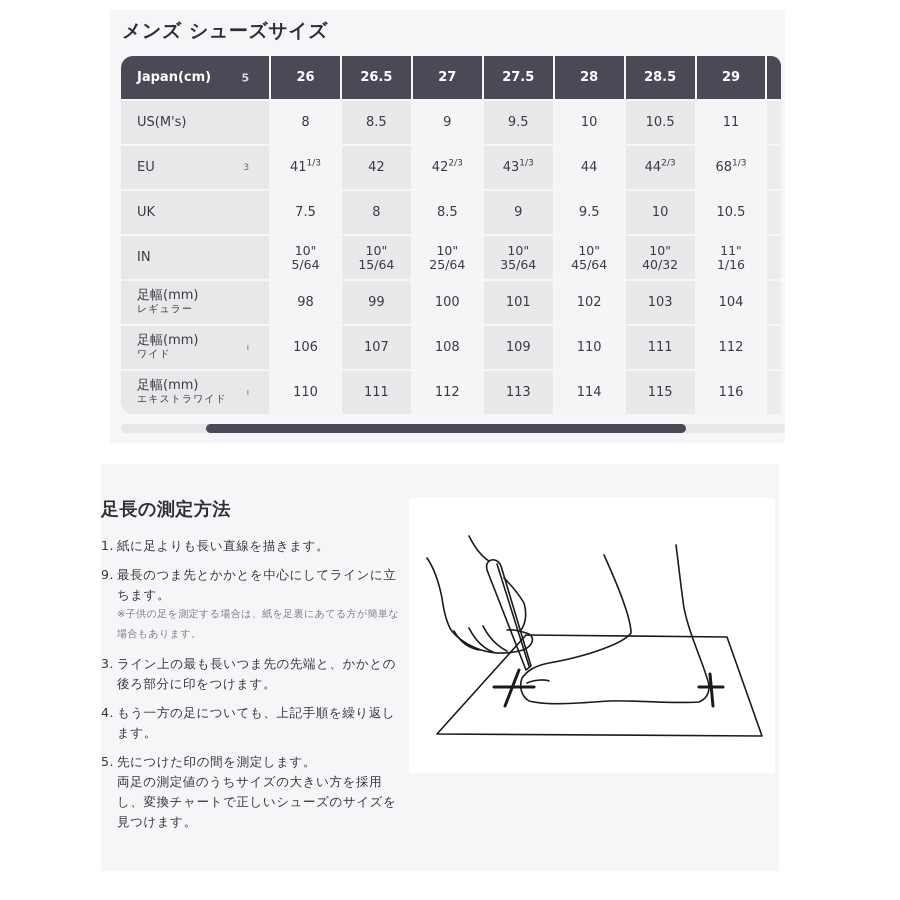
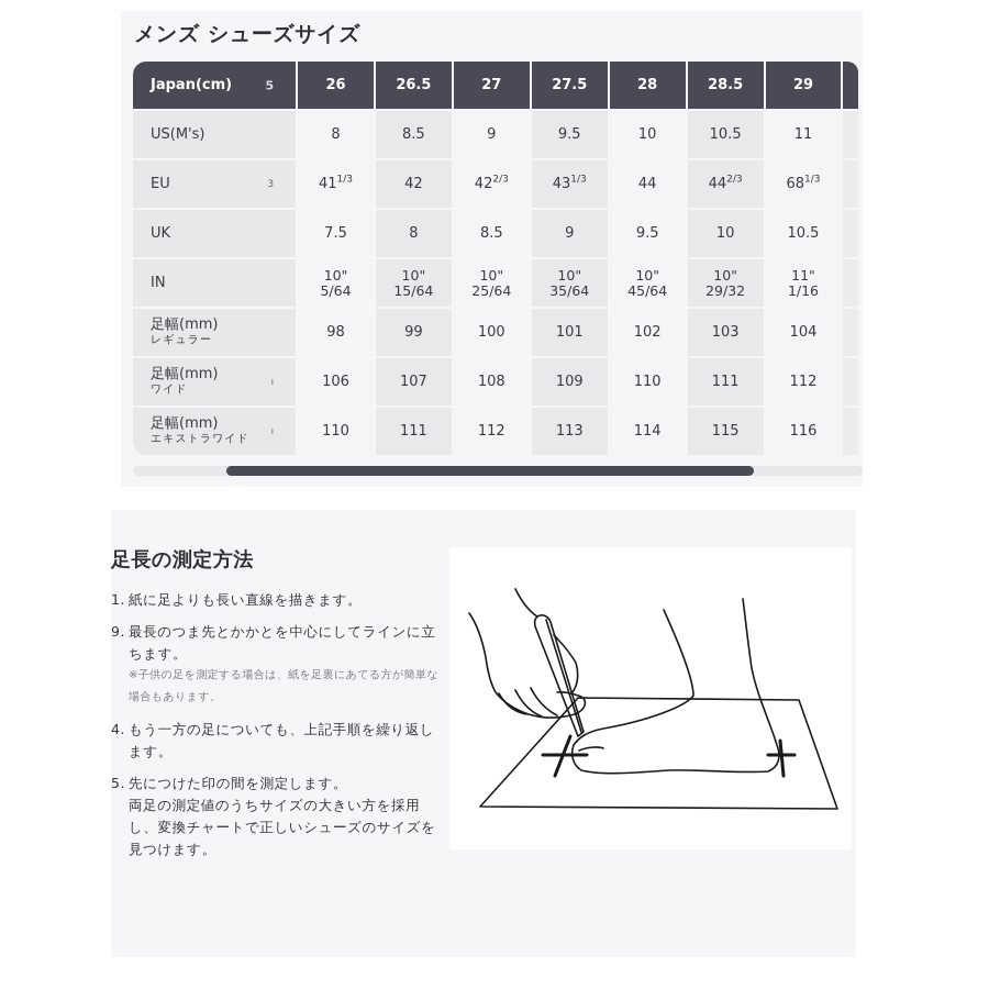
  メンズ シューズサイズ
  Japan(cm) 5	26	26.5	27	27.5	28	28.5	29
  US(M's)	8	8.5	9	9.5	10	10.5	11
  EU 3	411/3	42	422/3	431/3	44	442/3	681/3
  UK	7.5	8	8.5	9	9.5	10	10.5
- IN	10"5/64	10"15/64	10"25/64	10"35/64	10"45/64	10"40/32	11"1/16
+ IN	10"5/64	10"15/64	10"25/64	10"35/64	10"45/64	10"29/32	11"1/16
  足幅(mm)レギュラー	98	99	100	101	102	103	104
  足幅(mm)ワイドı	106	107	108	109	110	111	112
  足幅(mm)エキストラワイドı	110	111	112	113	114	115	116
  足長の測定方法
  1.
  紙に足よりも長い直線を描きます。
  9.
  最長のつま先とかかとを中心にしてラインに立ちます。
  ※子供の足を測定する場合は、紙を足裏にあてる方が簡単な場合もあります。
- 3.
- ライン上の最も長いつま先の先端と、かかとの後ろ部分に印をつけます。
  4.
  もう一方の足についても、上記手順を繰り返します。
  5.
  先につけた印の間を測定します。
  両足の測定値のうちサイズの大きい方を採用し、変換チャートで正しいシューズのサイズを見つけます。
